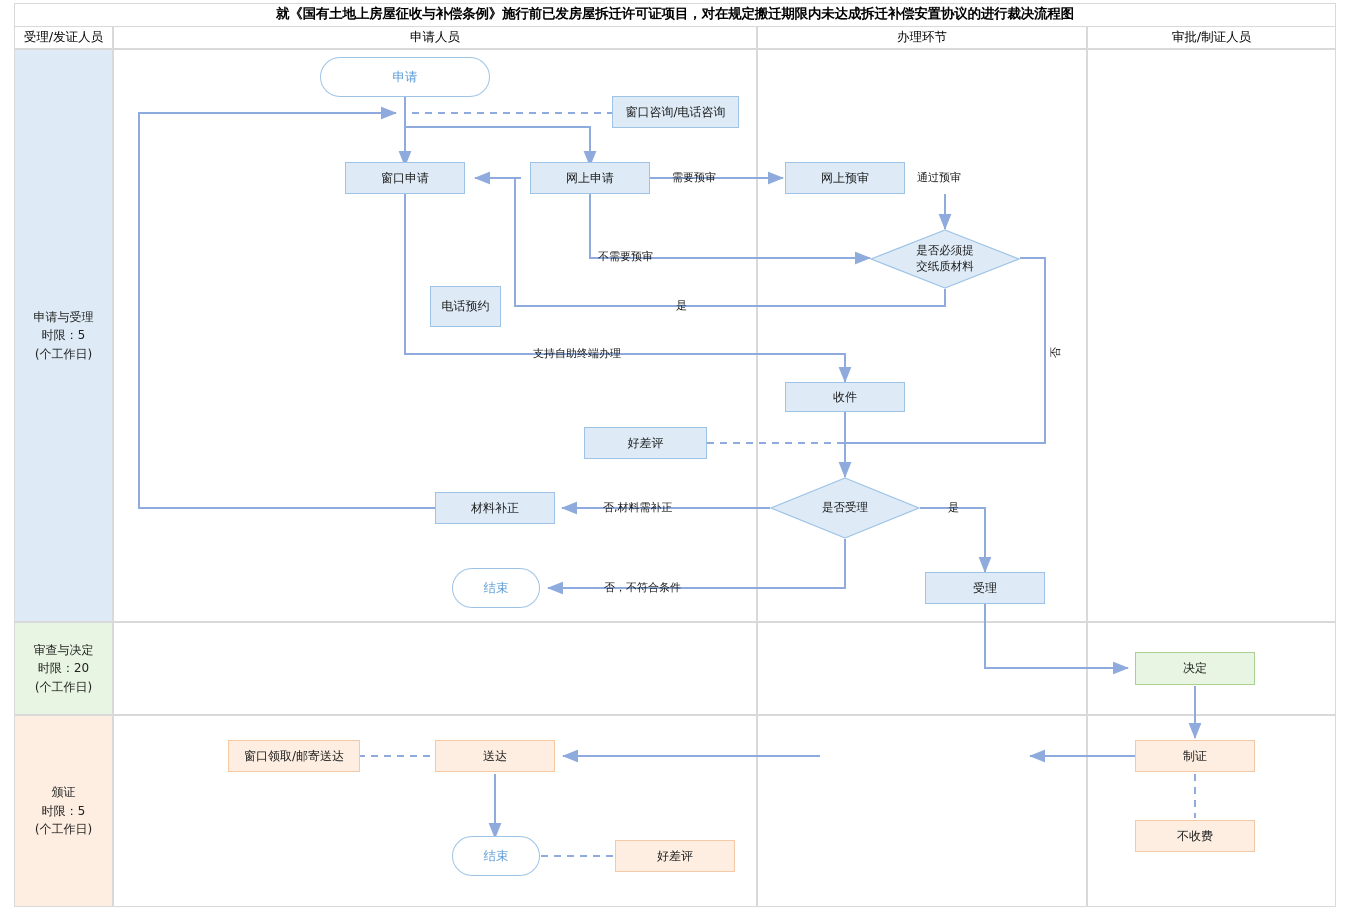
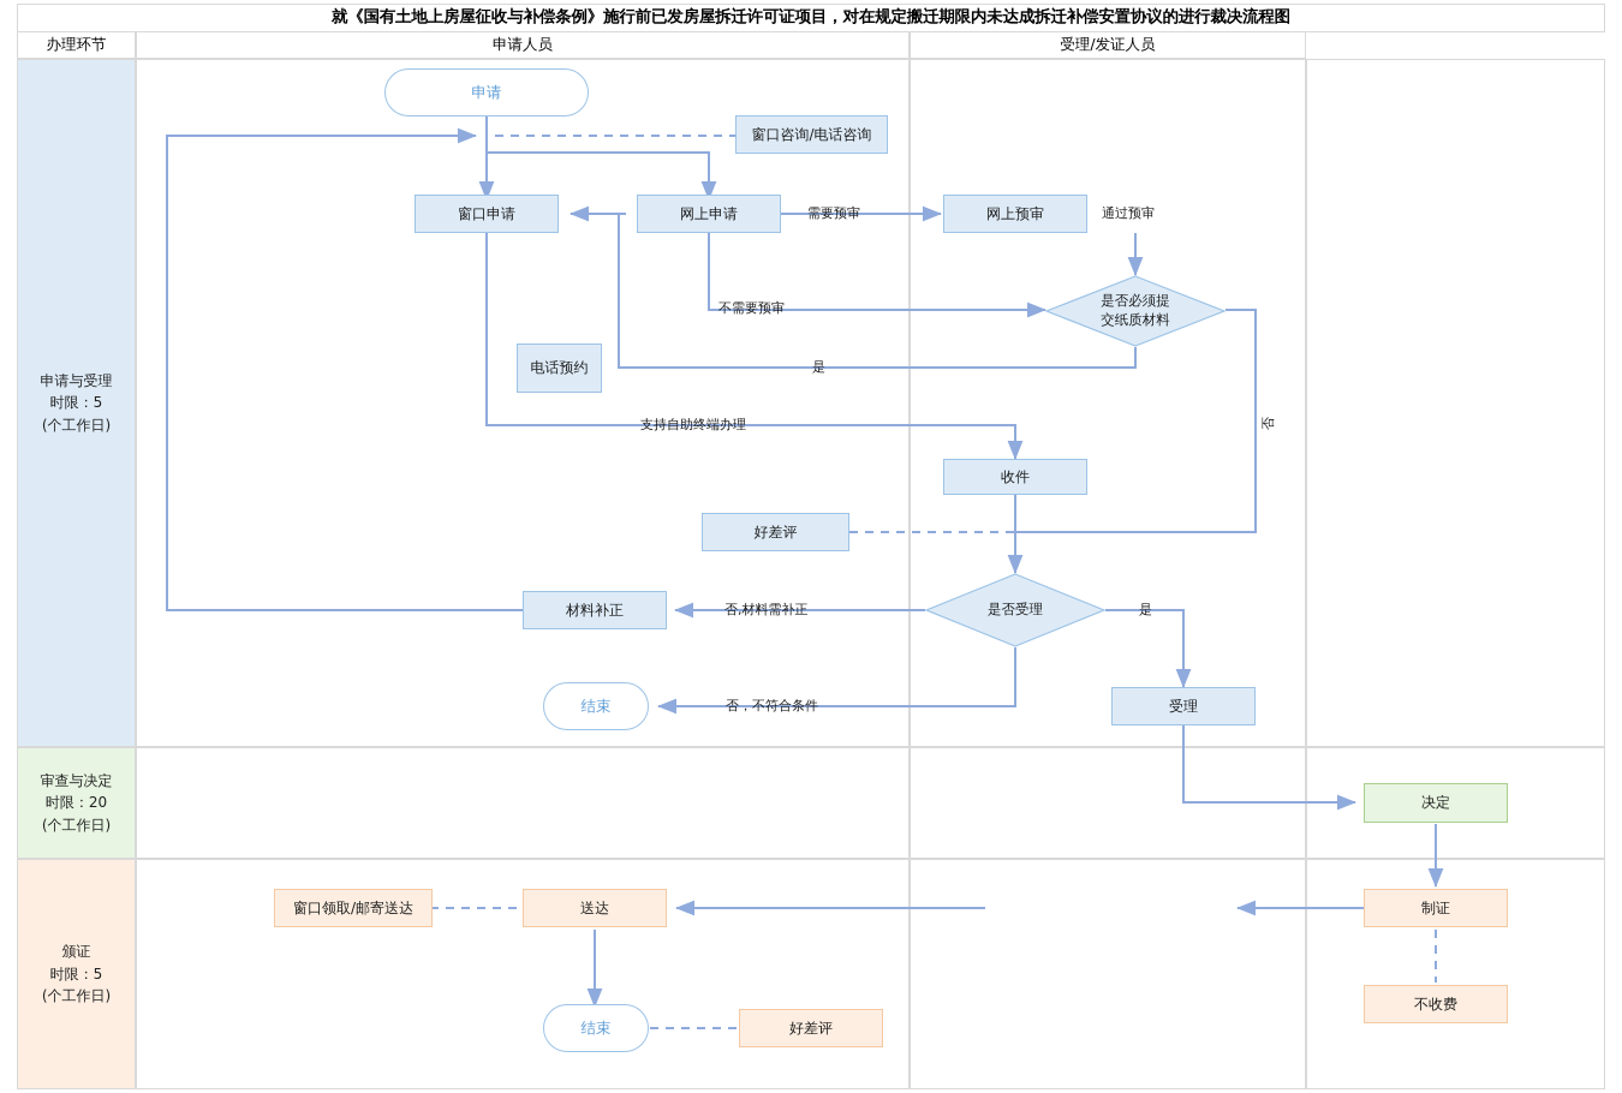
  就《国有土地上房屋征收与补偿条例》施行前已发房屋拆迁许可证项目，对在规定搬迁期限内未达成拆迁补偿安置协议的进行裁决流程图
- 受理/发证人员
+ 办理环节
  申请人员
- 办理环节
+ 受理/发证人员
- 审批/制证人员
  申请与受理
  时限：5
  (个工作日)
  审查与决定
  时限：20
  (个工作日)
  颁证
  时限：5
  (个工作日)
  申请
  窗口咨询/电话咨询
  窗口申请
  网上申请
  网上预审
  电话预约
  是否必须提
  交纸质材料
  收件
  好差评
  材料补正
  是否受理
  结束
  受理
  决定
  制证
  不收费
  送达
  窗口领取/邮寄送达
  结束
  好差评
  需要预审
  通过预审
  不需要预审
  是
  支持自助终端办理
  否,材料需补正
  是
  否，不符合条件
